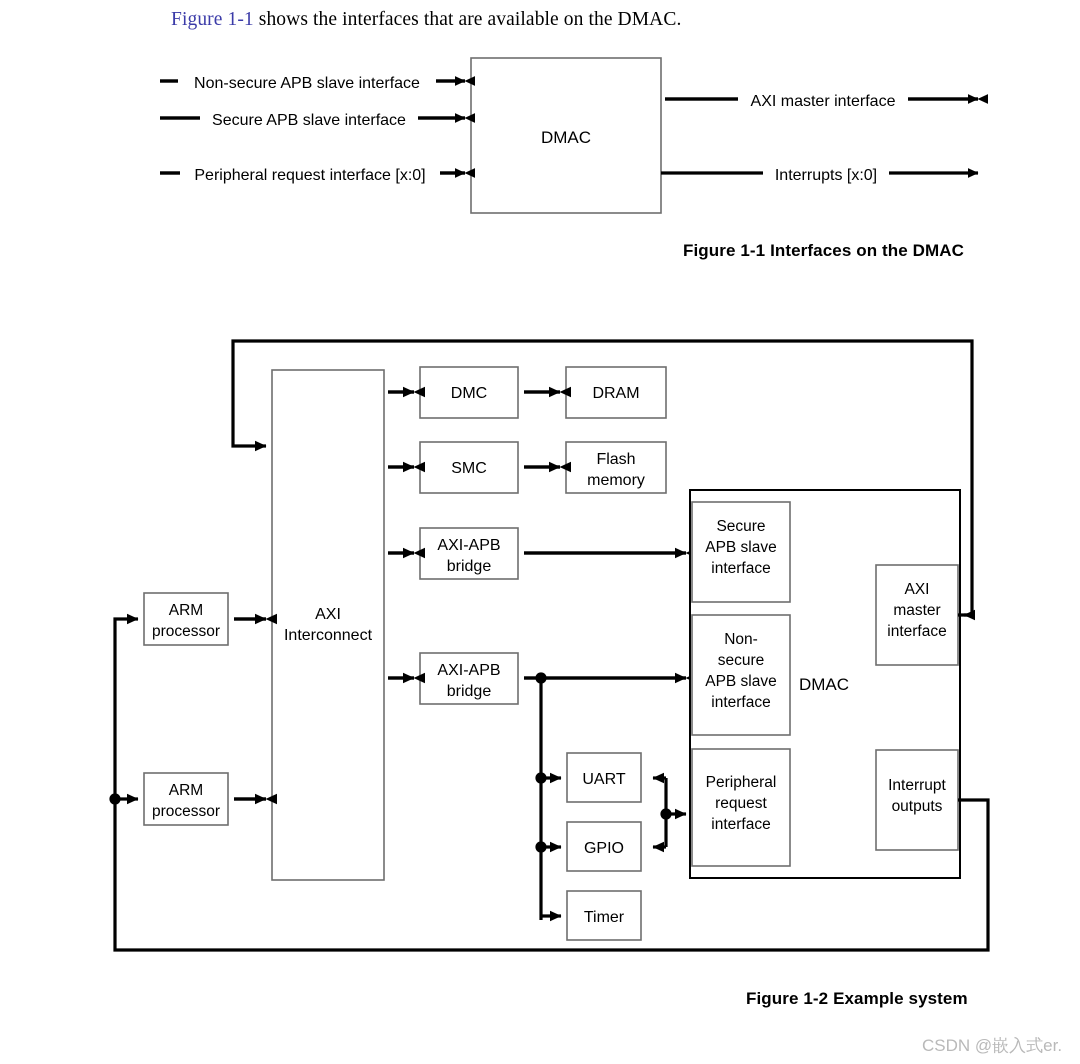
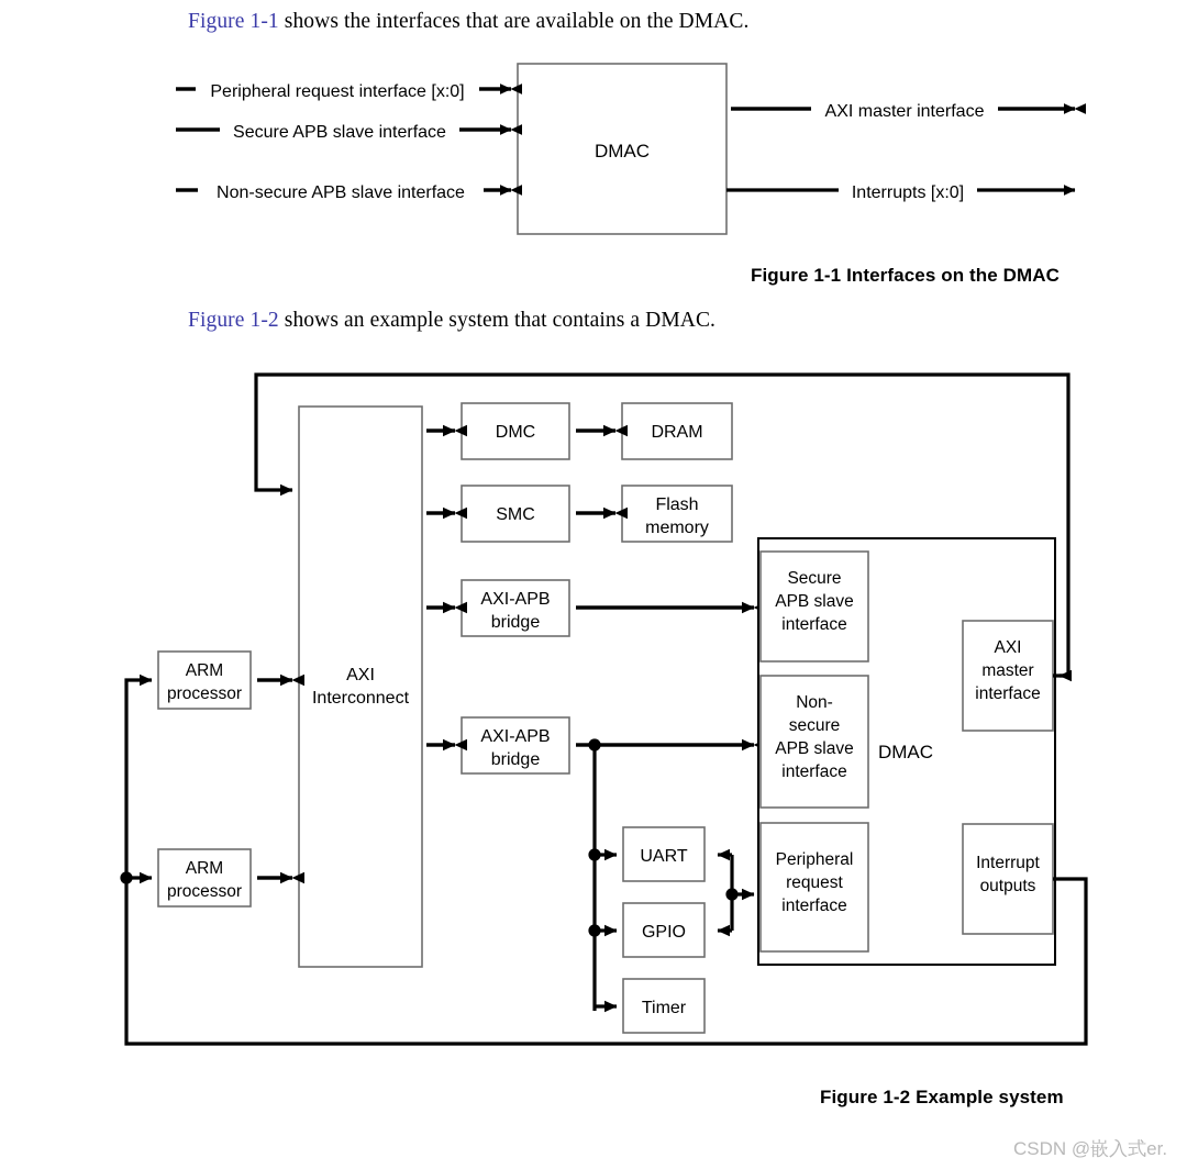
  Figure 1-1 shows the interfaces that are available on the DMAC.
  DMAC
- Non-secure APB slave interface
+ Peripheral request interface [x:0]
  Secure APB slave interface
- Peripheral request interface [x:0]
+ Non-secure APB slave interface
  AXI master interface
  Interrupts [x:0]
  Figure 1-1 Interfaces on the DMAC
+ Figure 1-2 shows an example system that contains a DMAC.
  AXI
  Interconnect
  DMC
  DRAM
  SMC
  Flash
  memory
  AXI-APB
  bridge
  AXI-APB
  bridge
  UART
  GPIO
  Timer
  DMAC
  Secure
  APB slave
  interface
  Non-
  secure
  APB slave
  interface
  Peripheral
  request
  interface
  AXI
  master
  interface
  Interrupt
  outputs
  ARM
  processor
  ARM
  processor
  Figure 1-2 Example system
  CSDN @嵌入式er.
